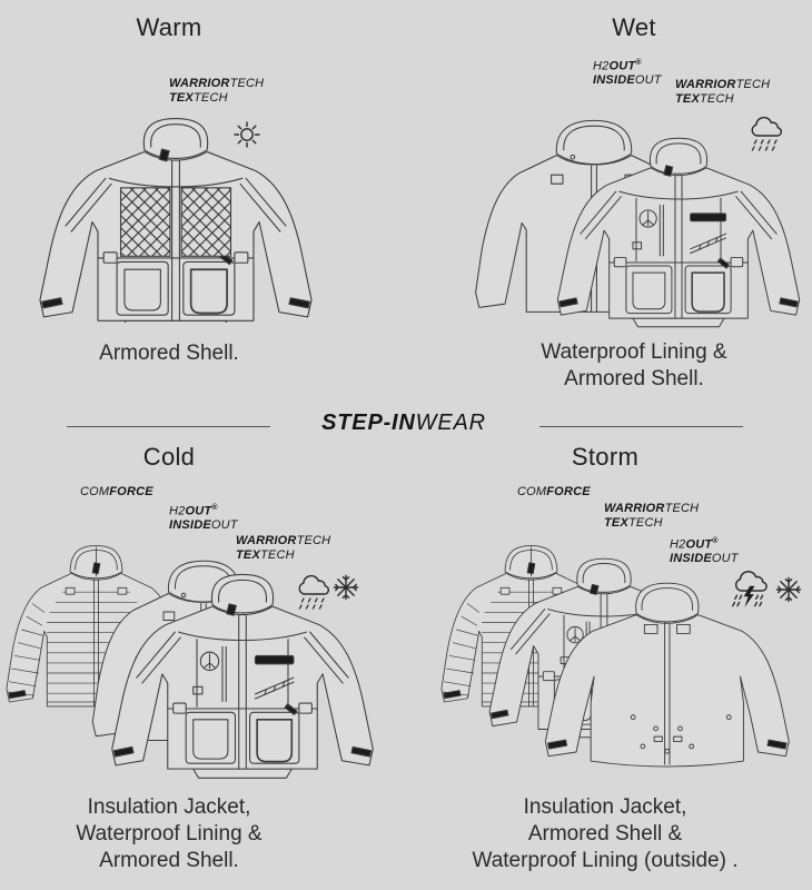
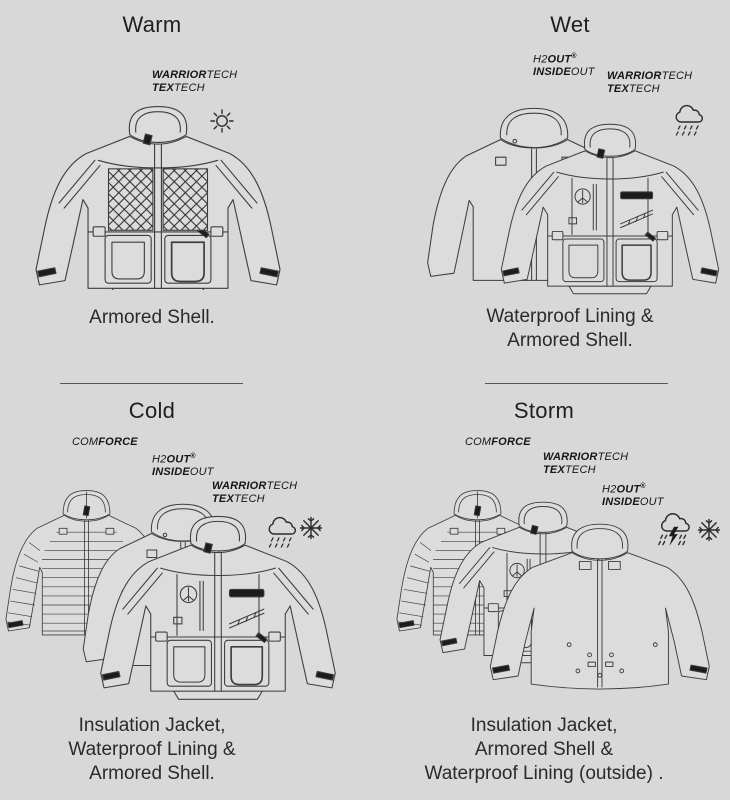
  Warm
  WARRIORTECH
  TEXTECH
  Armored Shell.
  Wet
  H2OUT
  INSIDEOUT
  WARRIORTECH
  TEXTECH
  Waterproof Lining &
  Armored Shell.
- STEP-INWEAR
  Cold
  COMFORCE
  H2OUT
  INSIDEOUT
  WARRIORTECH
  TEXTECH
  Insulation Jacket,
  Waterproof Lining &
  Armored Shell.
  Storm
  COMFORCE
  WARRIORTECH
  TEXTECH
  H2OUT
  INSIDEOUT
  Insulation Jacket,
  Armored Shell &
  Waterproof Lining (outside) .
